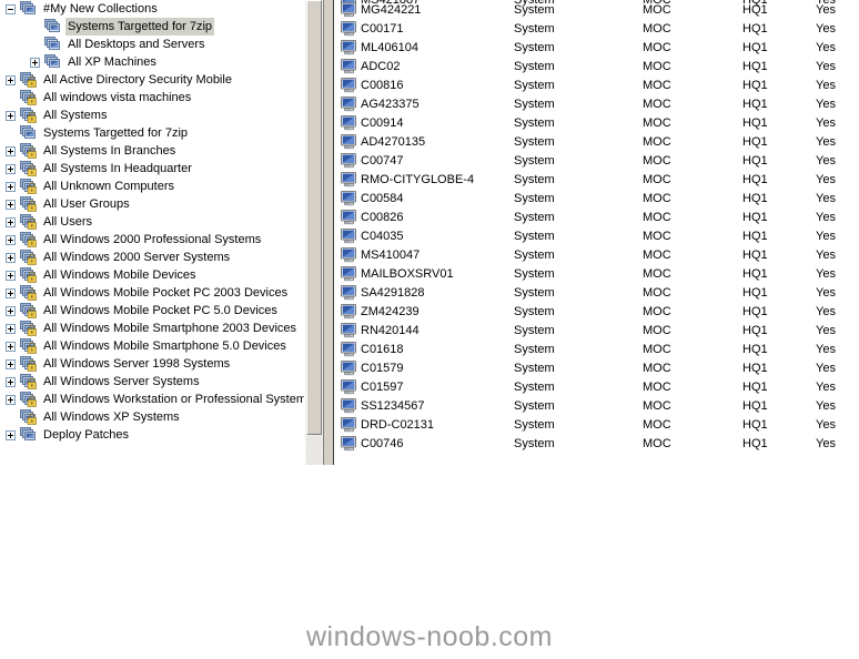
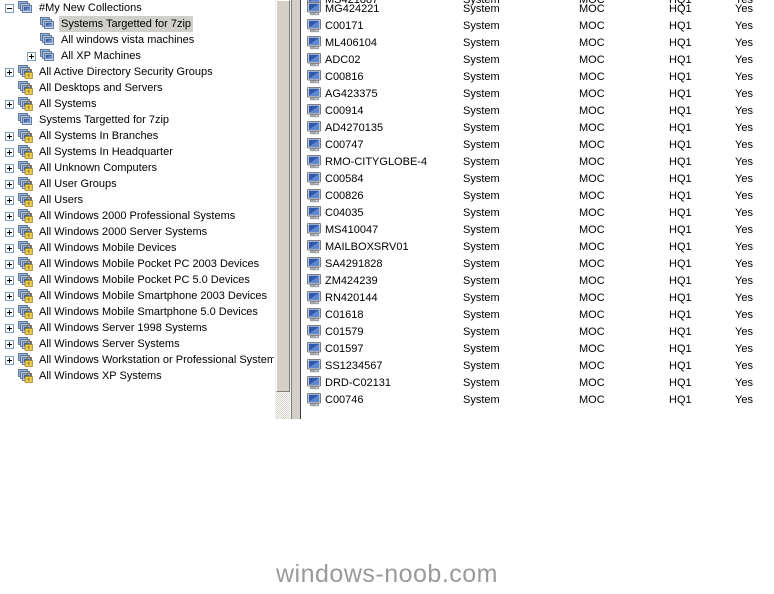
  #My New Collections
  Systems Targetted for 7zip
- All Desktops and Servers
+ All windows vista machines
  All XP Machines
- All Active Directory Security Mobile
+ All Active Directory Security Groups
- All windows vista machines
+ All Desktops and Servers
  All Systems
  Systems Targetted for 7zip
  All Systems In Branches
  All Systems In Headquarter
  All Unknown Computers
  All User Groups
  All Users
  All Windows 2000 Professional Systems
  All Windows 2000 Server Systems
  All Windows Mobile Devices
  All Windows Mobile Pocket PC 2003 Devices
  All Windows Mobile Pocket PC 5.0 Devices
  All Windows Mobile Smartphone 2003 Devices
  All Windows Mobile Smartphone 5.0 Devices
  All Windows Server 1998 Systems
  All Windows Server Systems
  All Windows Workstation or Professional System
  All Windows XP Systems
- Deploy Patches
  MS421887
  System
  MOC
  HQ1
  Yes
  MG424221
  System
  MOC
  HQ1
  Yes
  C00171
  System
  MOC
  HQ1
  Yes
  ML406104
  System
  MOC
  HQ1
  Yes
  ADC02
  System
  MOC
  HQ1
  Yes
  C00816
  System
  MOC
  HQ1
  Yes
  AG423375
  System
  MOC
  HQ1
  Yes
  C00914
  System
  MOC
  HQ1
  Yes
  AD4270135
  System
  MOC
  HQ1
  Yes
  C00747
  System
  MOC
  HQ1
  Yes
  RMO-CITYGLOBE-4
  System
  MOC
  HQ1
  Yes
  C00584
  System
  MOC
  HQ1
  Yes
  C00826
  System
  MOC
  HQ1
  Yes
  C04035
  System
  MOC
  HQ1
  Yes
  MS410047
  System
  MOC
  HQ1
  Yes
  MAILBOXSRV01
  System
  MOC
  HQ1
  Yes
  SA4291828
  System
  MOC
  HQ1
  Yes
  ZM424239
  System
  MOC
  HQ1
  Yes
  RN420144
  System
  MOC
  HQ1
  Yes
  C01618
  System
  MOC
  HQ1
  Yes
  C01579
  System
  MOC
  HQ1
  Yes
  C01597
  System
  MOC
  HQ1
  Yes
  SS1234567
  System
  MOC
  HQ1
  Yes
  DRD-C02131
  System
  MOC
  HQ1
  Yes
  C00746
  System
  MOC
  HQ1
  Yes
  windows-noob.com
